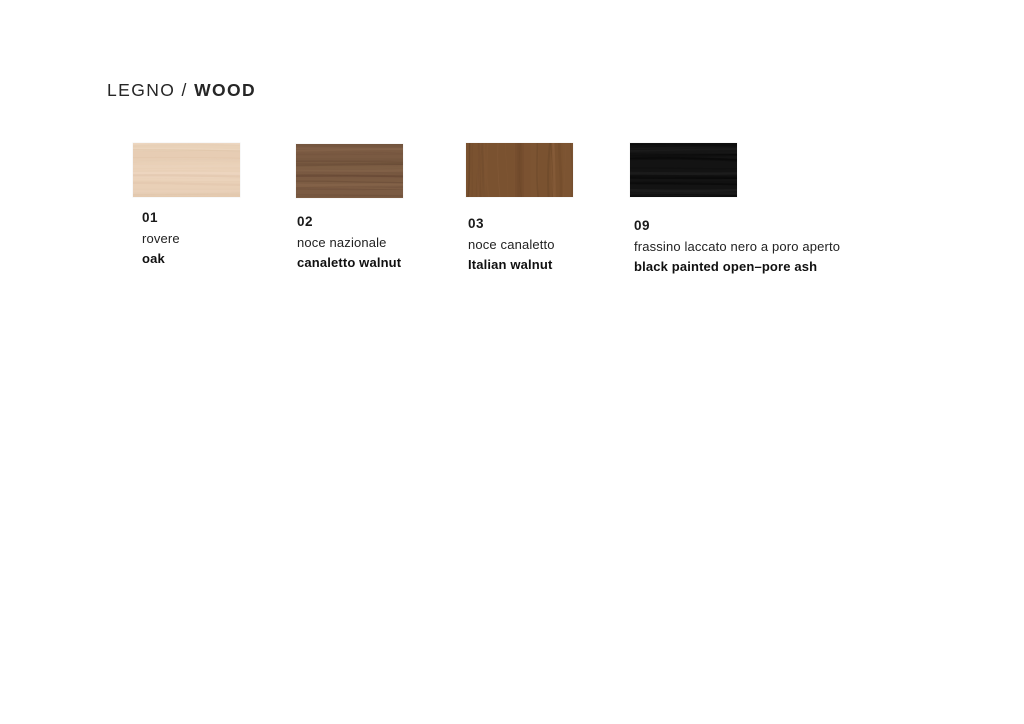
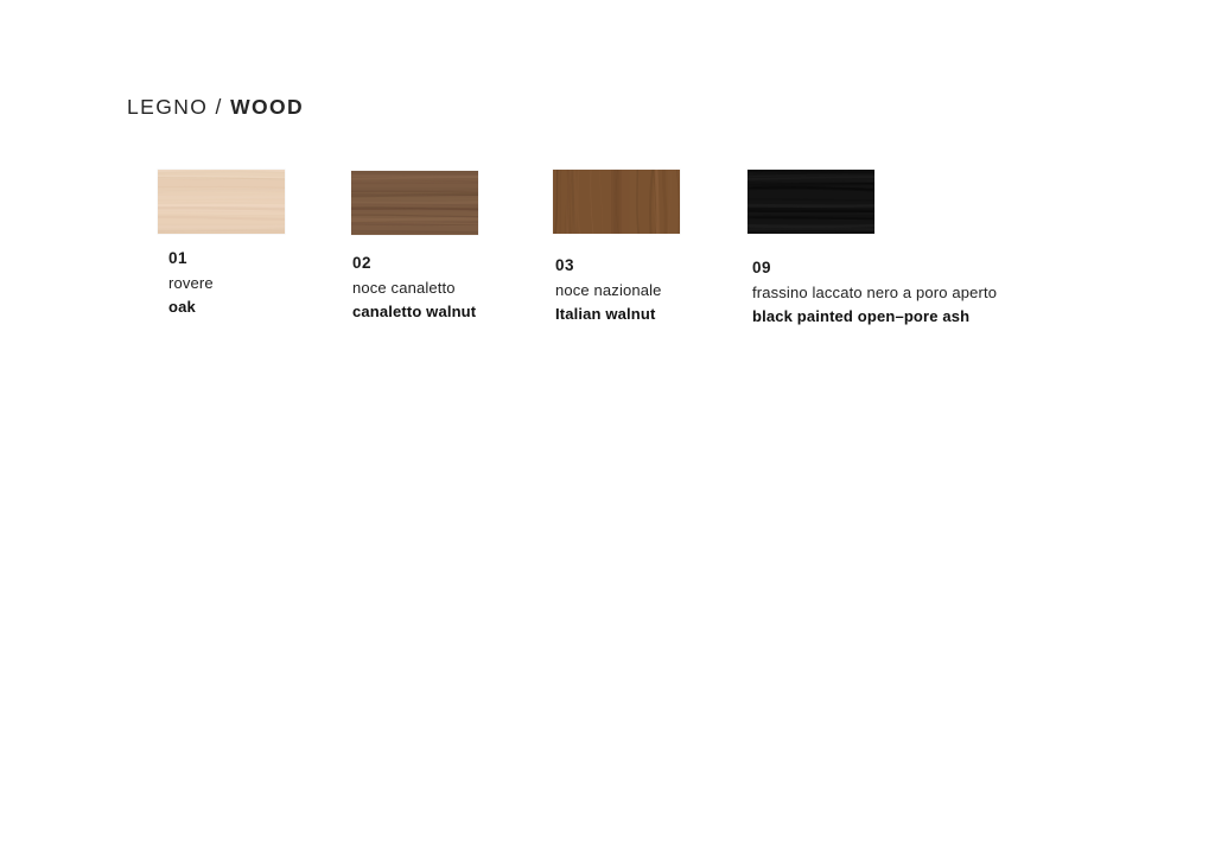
  LEGNO / WOOD
  01
  rovere
  oak
  02
- noce nazionale
+ noce canaletto
  canaletto walnut
  03
- noce canaletto
+ noce nazionale
  Italian walnut
  09
  frassino laccato nero a poro aperto
  black painted open–pore ash
